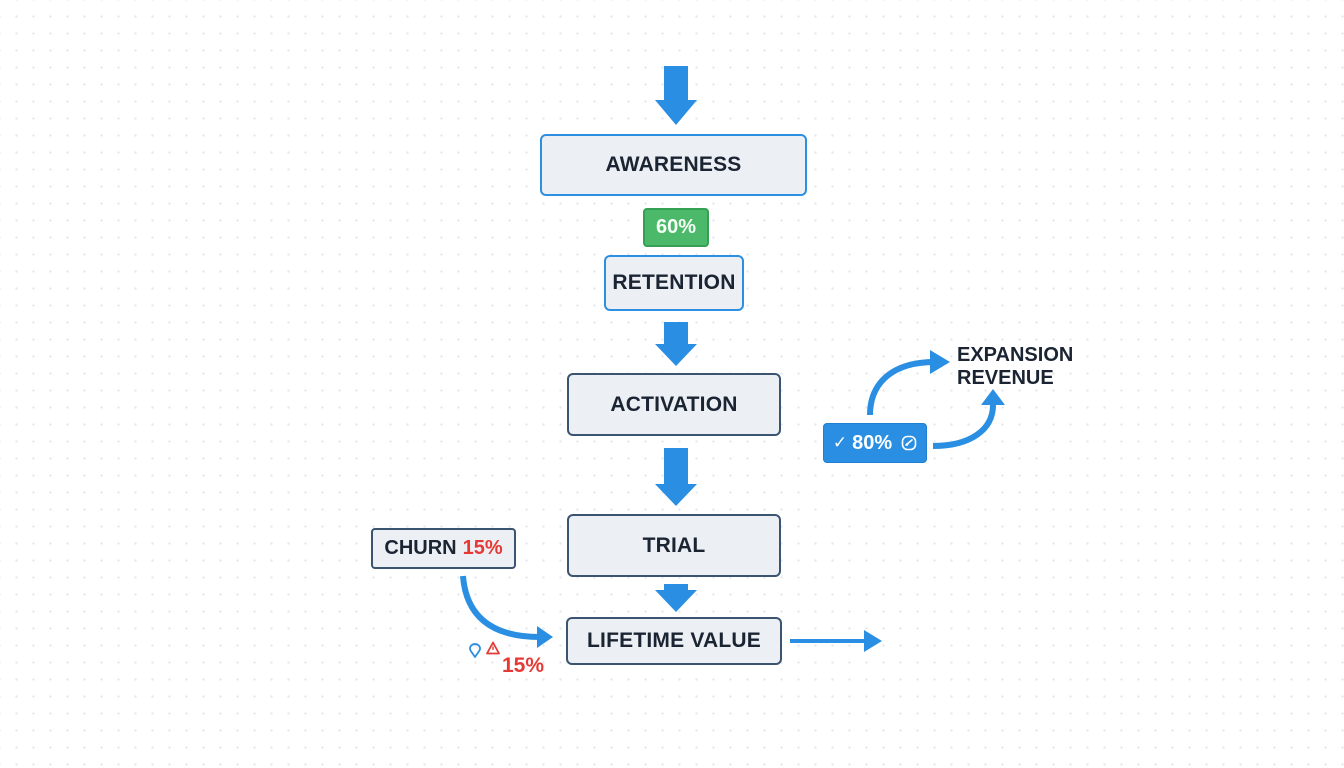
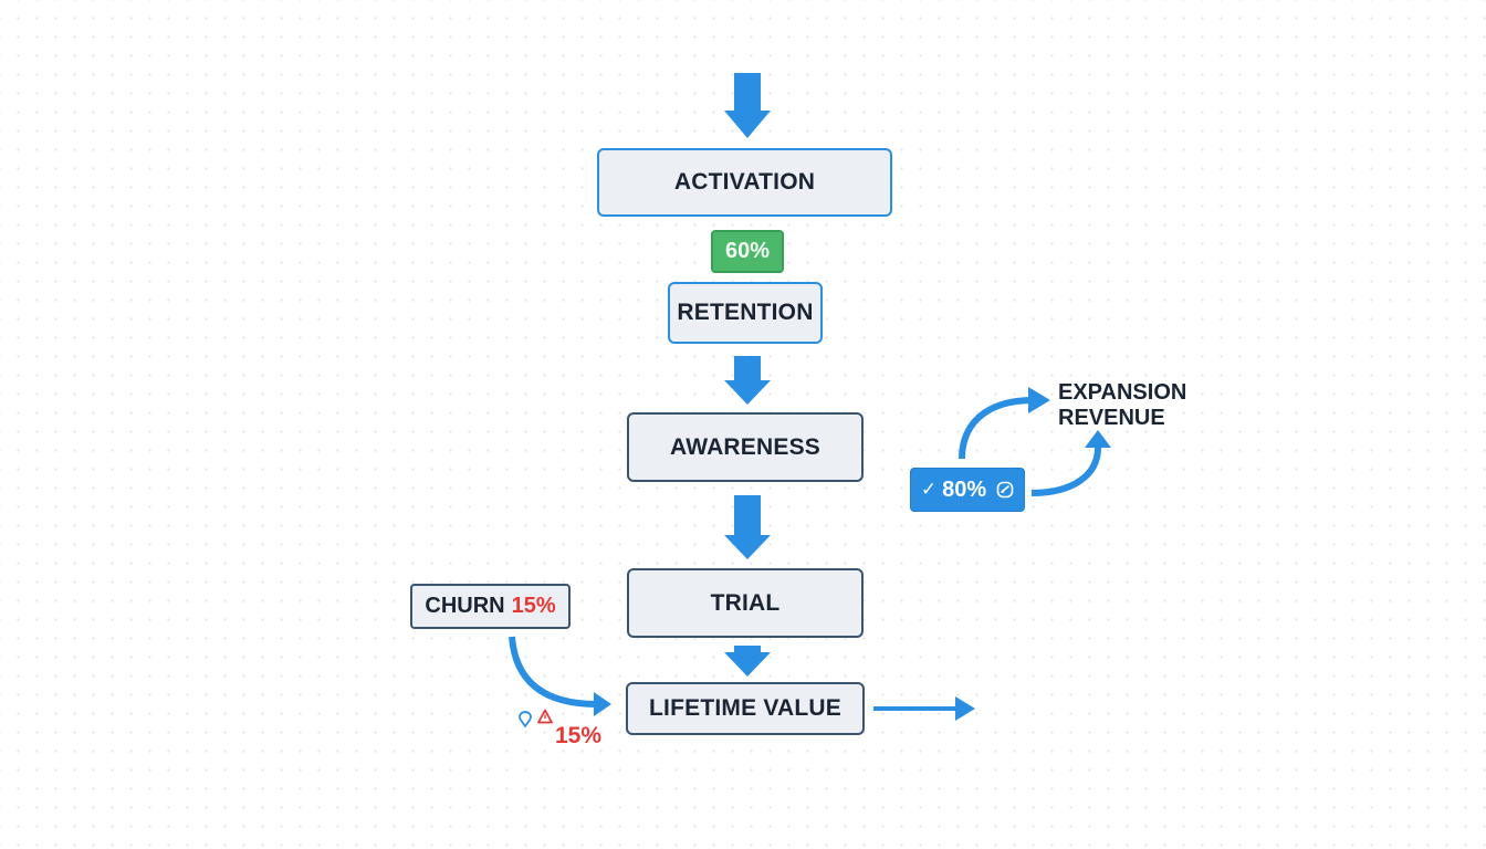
- AWARENESS
+ ACTIVATION
  60%
  RETENTION
- ACTIVATION
+ AWARENESS
  TRIAL
  LIFETIME VALUE
  ✓
  80%
  EXPANSION
  REVENUE
  CHURN
  15%
  15%
